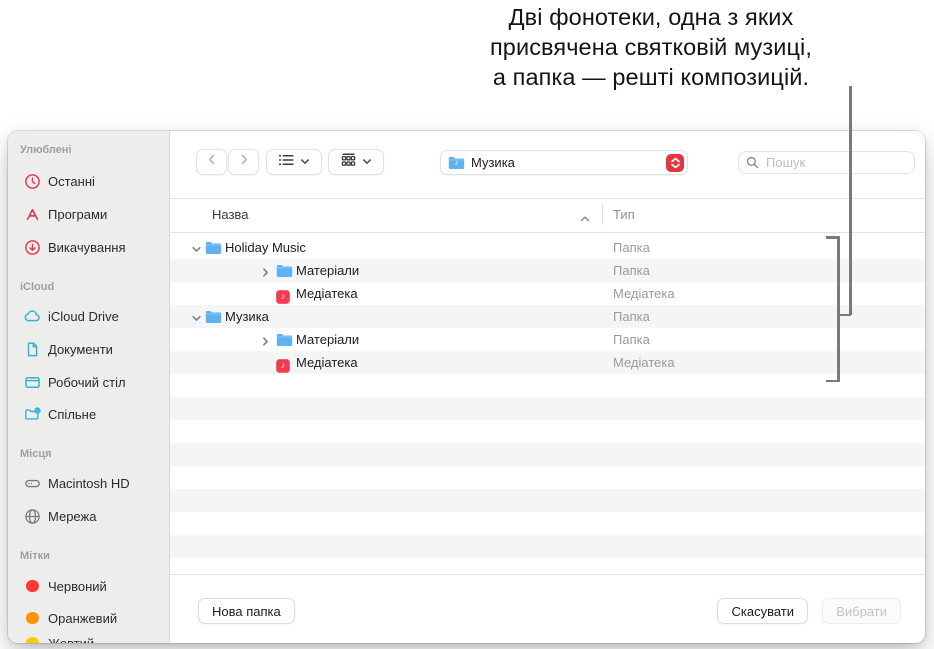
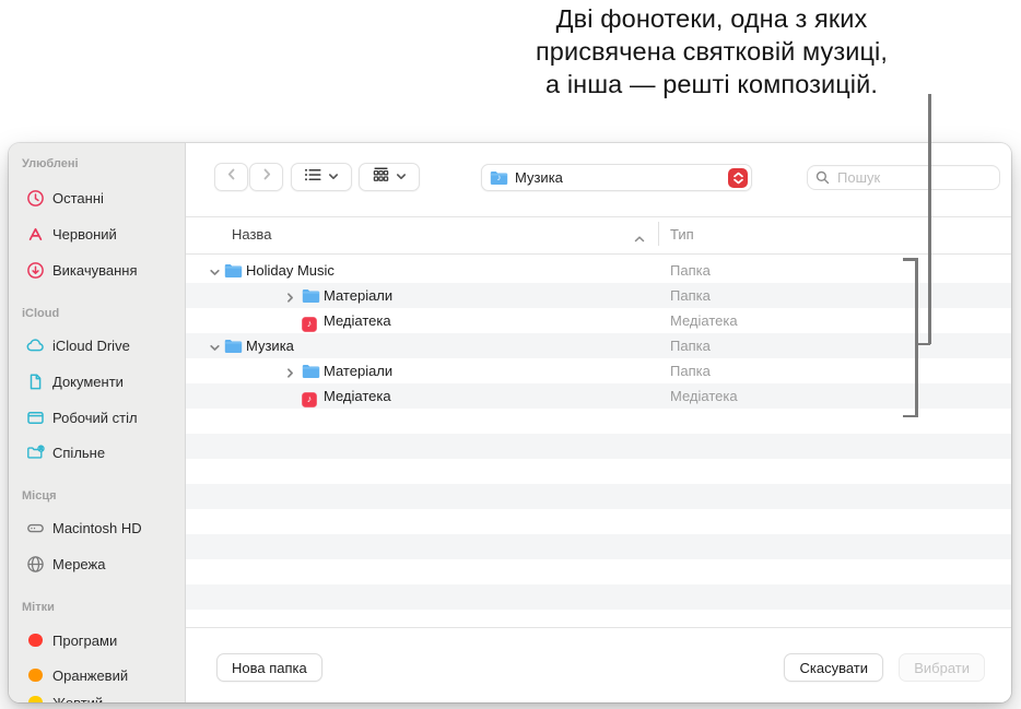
  Дві фонотеки, одна з яких
  присвячена святковій музиці,
- а папка — решті композицій.
+ а інша — решті композицій.
  Улюблені
  Останні
- Програми
+ Червоний
  Викачування
  iCloud
  iCloud Drive
  Документи
  Робочий стіл
  Спільне
  Місця
  Macintosh HD
  Мережа
  Мітки
- Червоний
+ Програми
  Оранжевий
  ♪
  Музика
  Пошук
  Назва
  Тип
  Holiday Music
  Папка
  Матеріали
  Папка
  ♪
  Медіатека
  Медіатека
  Музика
  Папка
  Матеріали
  Папка
  ♪
  Медіатека
  Медіатека
  Нова папка
  Скасувати
  Вибрати
